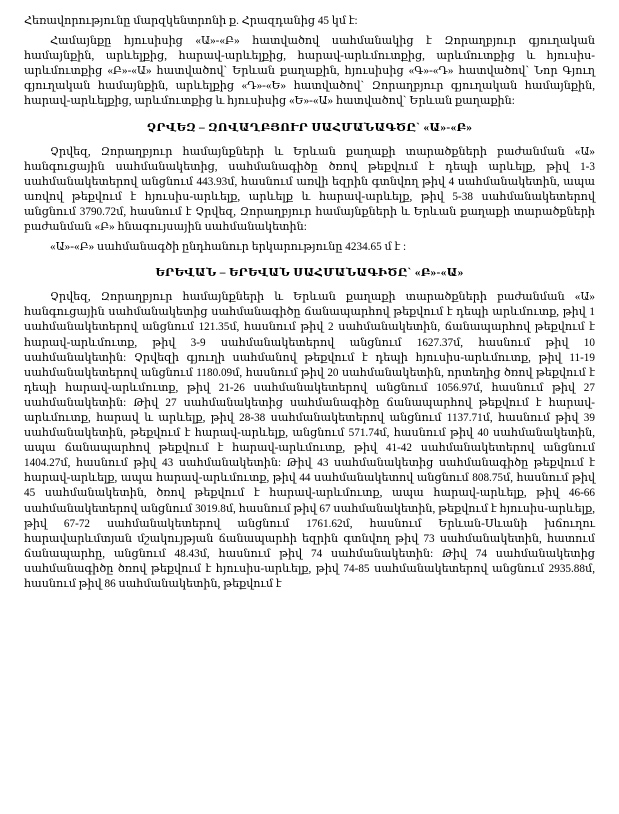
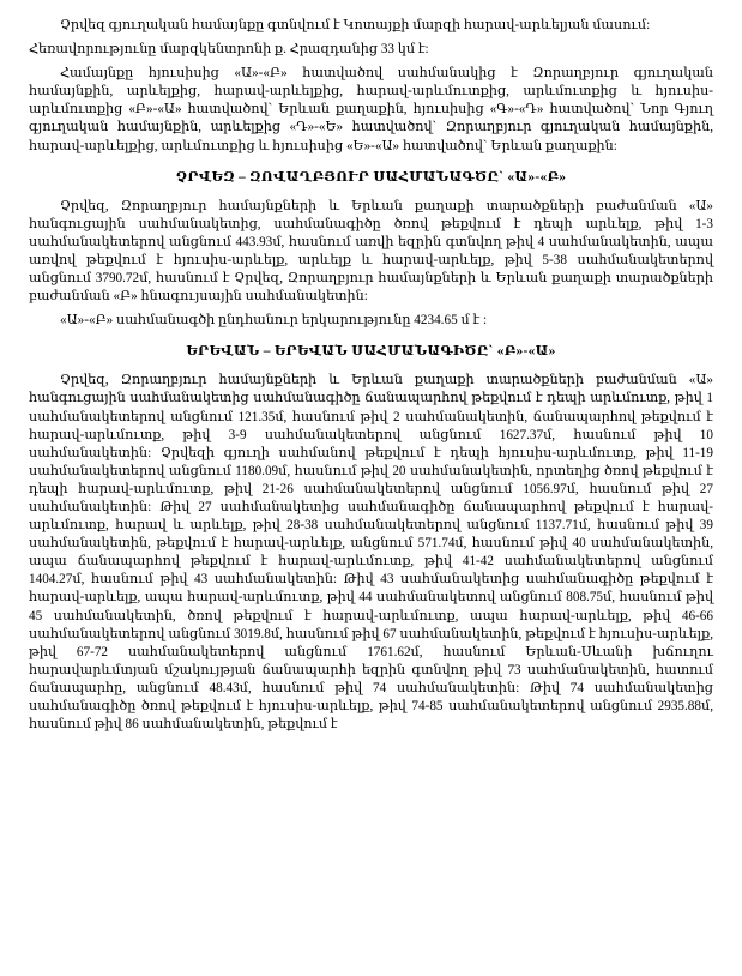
+ Չրվեզ գյուղական համայնքը գտնվում է Կոտայքի մարզի հարավ-արևելյան մասում:
- Հեռավորությունը մարզկենտրոնի ք. Հրազդանից 45 կմ է:
+ Հեռավորությունը մարզկենտրոնի ք. Հրազդանից 33 կմ է:
  Համայնքը հյուսիսից «Ա»-«Բ» հատվածով սահմանակից է Զորաղբյուր գյուղական համայնքին, արևելքից, հարավ-արևելքից, հարավ-արևմուտքից, արևմուտքից և հյուսիս-արևմուտքից «Բ»-«Ա» հատվածով` Երևան քաղաքին, հյուսիսից «Գ»-«Դ» հատվածով` Նոր Գյուղ գյուղական համայնքին, արևելքից «Դ»-«Ե» հատվածով` Զորաղբյուր գյուղական համայնքին, հարավ-արևելքից, արևմուտքից և հյուսիսից «Ե»-«Ա» հատվածով` Երևան քաղաքին:
  ՉՐՎԵԶ – ԶՈՎԱՂԲՅՈՒՐ ՍԱՀՄԱՆԱԳԾԸ` «Ա»-«Բ»
  Չրվեզ, Զորաղբյուր համայնքների և Երևան քաղաքի տարածքների բաժանման «Ա» հանգուցային սահմանակետից, սահմանագիծը ծռով թեքվում է դեպի արևելք, թիվ 1-3 սահմանակետերով անցնում 443.93մ, հասնում առվի եզրին գտնվող թիվ 4 սահմանակետին, ապա առվով թեքվում է հյուսիս-արևելք, արևելք և հարավ-արևելք, թիվ 5-38 սահմանակետերով անցնում 3790.72մ, հասնում է Չրվեզ, Զորաղբյուր համայնքների և Երևան քաղաքի տարածքների բաժանման «Բ» հնագույսային սահմանակետին:
  «Ա»-«Բ» սահմանագծի ընդհանուր երկարությունը 4234.65 մ է :
  ԵՐԵՎԱՆ – ԵՐԵՎԱՆ ՍԱՀՄԱՆԱԳԻԾԸ` «Բ»-«Ա»
  Չրվեզ, Զորաղբյուր համայնքների և Երևան քաղաքի տարածքների բաժանման «Ա» հանգուցային սահմանակետից սահմանագիծը ճանապարհով թեքվում է դեպի արևմուտք, թիվ 1 սահմանակետերով անցնում 121.35մ, հասնում թիվ 2 սահմանակետին, ճանապարհով թեքվում է հարավ-արևմուտք, թիվ 3-9 սահմանակետերով անցնում 1627.37մ, հասնում թիվ 10 սահմանակետին: Չրվեզի գյուղի սահմանով թեքվում է դեպի հյուսիս-արևմուտք, թիվ 11-19 սահմանակետերով անցնում 1180.09մ, հասնում թիվ 20 սահմանակետին, որտեղից ծռով թեքվում է դեպի հարավ-արևմուտք, թիվ 21-26 սահմանակետերով անցնում 1056.97մ, հասնում թիվ 27 սահմանակետին: Թիվ 27 սահմանակետից սահմանագիծը ճանապարհով թեքվում է հարավ-արևմուտք, հարավ և արևելք, թիվ 28-38 սահմանակետերով անցնում 1137.71մ, հասնում թիվ 39 սահմանակետին, թեքվում է հարավ-արևելք, անցնում 571.74մ, հասնում թիվ 40 սահմանակետին, ապա ճանապարհով թեքվում է հարավ-արևմուտք, թիվ 41-42 սահմանակետերով անցնում 1404.27մ, հասնում թիվ 43 սահմանակետին: Թիվ 43 սահմանակետից սահմանագիծը թեքվում է հարավ-արևելք, ապա հարավ-արևմուտք, թիվ 44 սահմանակետով անցնում 808.75մ, հասնում թիվ 45 սահմանակետին, ծռով թեքվում է հարավ-արևմուտք, ապա հարավ-արևելք, թիվ 46-66 սահմանակետերով անցնում 3019.8մ, հասնում թիվ 67 սահմանակետին, թեքվում է հյուսիս-արևելք, թիվ 67-72 սահմանակետերով անցնում 1761.62մ, հասնում Երևան-Սևանի խճուղու հարավարևմտյան մշակույթյան ճանապարհի եզրին գտնվող թիվ 73 սահմանակետին, հատում ճանապարհը, անցնում 48.43մ, հասնում թիվ 74 սահմանակետին: Թիվ 74 սահմանակետից սահմանագիծը ծռով թեքվում է հյուսիս-արևելք, թիվ 74-85 սահմանակետերով անցնում 2935.88մ, հասնում թիվ 86 սահմանակետին, թեքվում է
